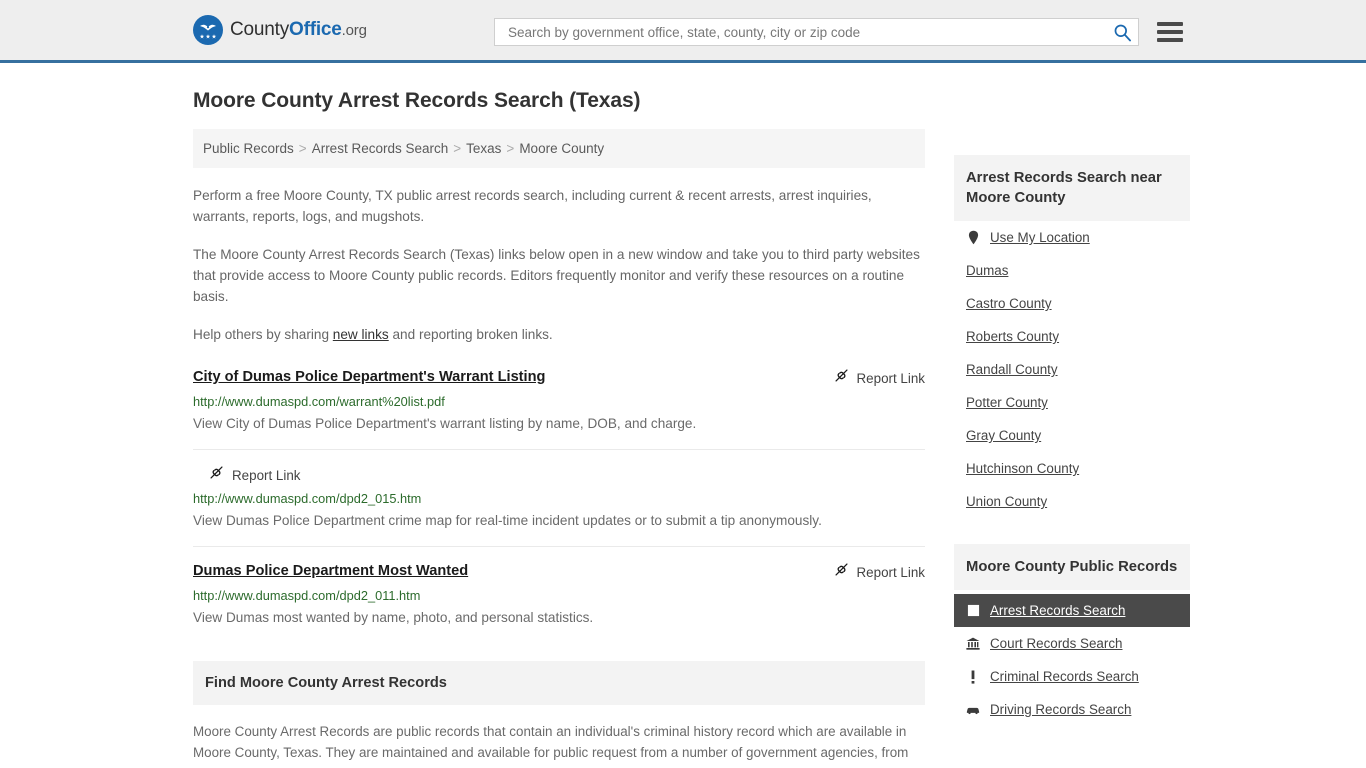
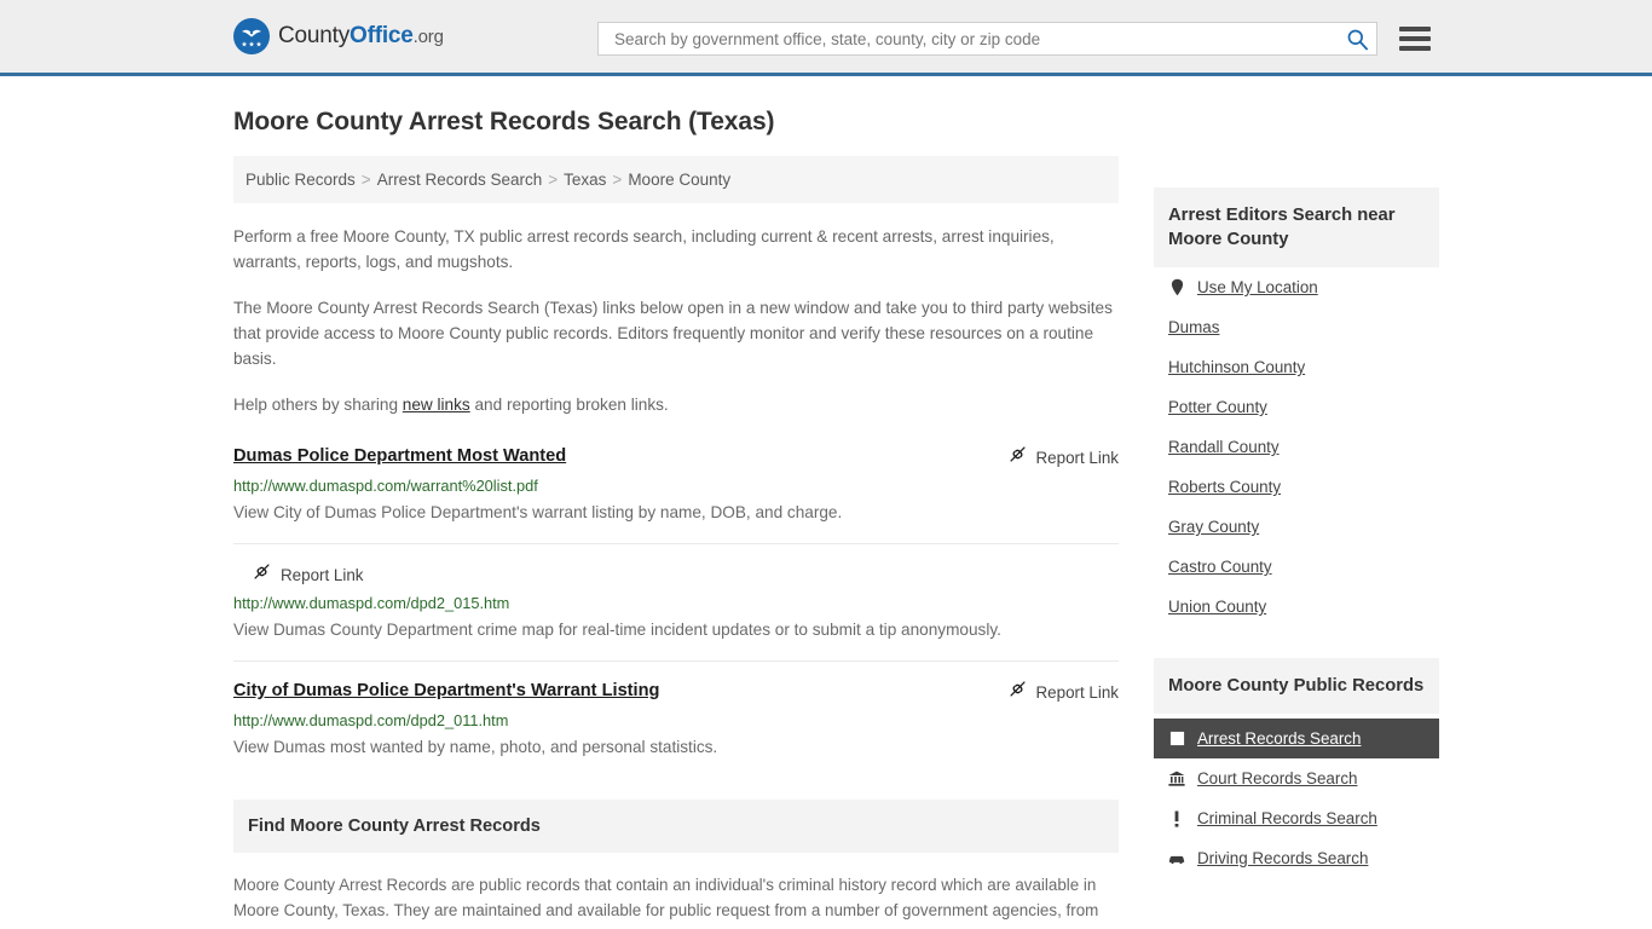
  CountyOffice.org
  Search by government office, state, county, city or zip code
  Moore County Arrest Records Search (Texas)
  Public Records
  >
  Arrest Records Search
  >
  Texas
  >
  Moore County
  Perform a free Moore County, TX public arrest records search, including current & recent arrests, arrest inquiries, warrants, reports, logs, and mugshots.
  The Moore County Arrest Records Search (Texas) links below open in a new window and take you to third party websites that provide access to Moore County public records. Editors frequently monitor and verify these resources on a routine basis.
  Help others by sharing new links and reporting broken links.
- City of Dumas Police Department's Warrant Listing
+ Dumas Police Department Most Wanted
  Report Link
  http://www.dumaspd.com/warrant%20list.pdf
  View City of Dumas Police Department's warrant listing by name, DOB, and charge.
  Report Link
  http://www.dumaspd.com/dpd2_015.htm
- View Dumas Police Department crime map for real-time incident updates or to submit a tip anonymously.
+ View Dumas County Department crime map for real-time incident updates or to submit a tip anonymously.
- Dumas Police Department Most Wanted
+ City of Dumas Police Department's Warrant Listing
  Report Link
  http://www.dumaspd.com/dpd2_011.htm
  View Dumas most wanted by name, photo, and personal statistics.
  Find Moore County Arrest Records
- Arrest Records Search near Moore County
+ Arrest Editors Search near Moore County
  Use My Location
  Dumas
- Castro County
+ Hutchinson County
- Roberts County
+ Potter County
  Randall County
- Potter County
+ Roberts County
  Gray County
- Hutchinson County
+ Castro County
  Union County
  Moore County Public Records
  Arrest Records Search
  Court Records Search
  Criminal Records Search
  Driving Records Search
